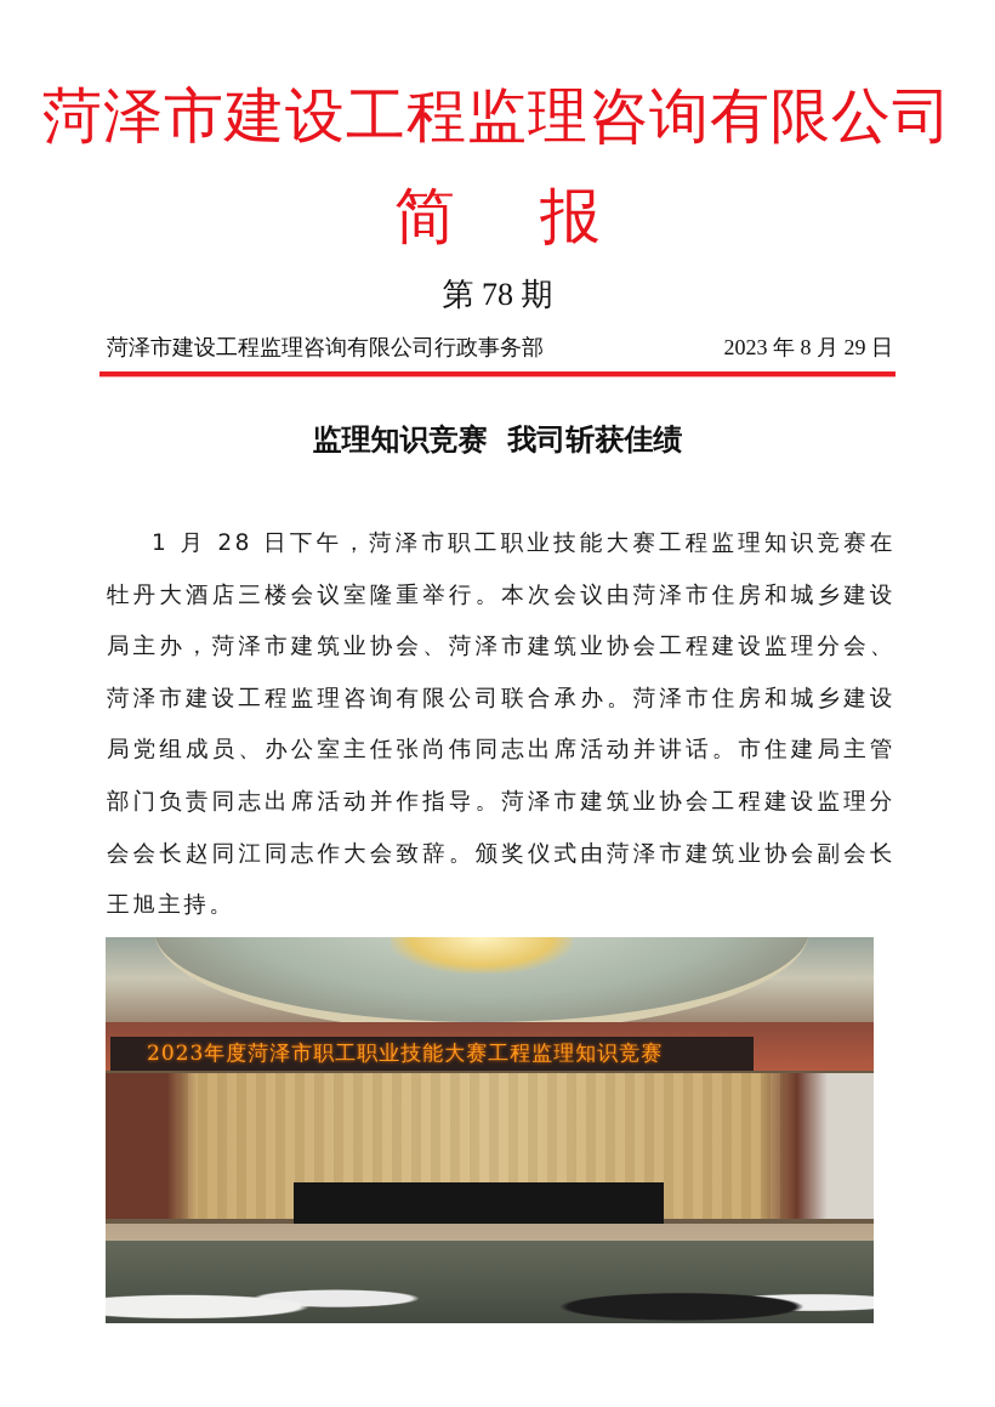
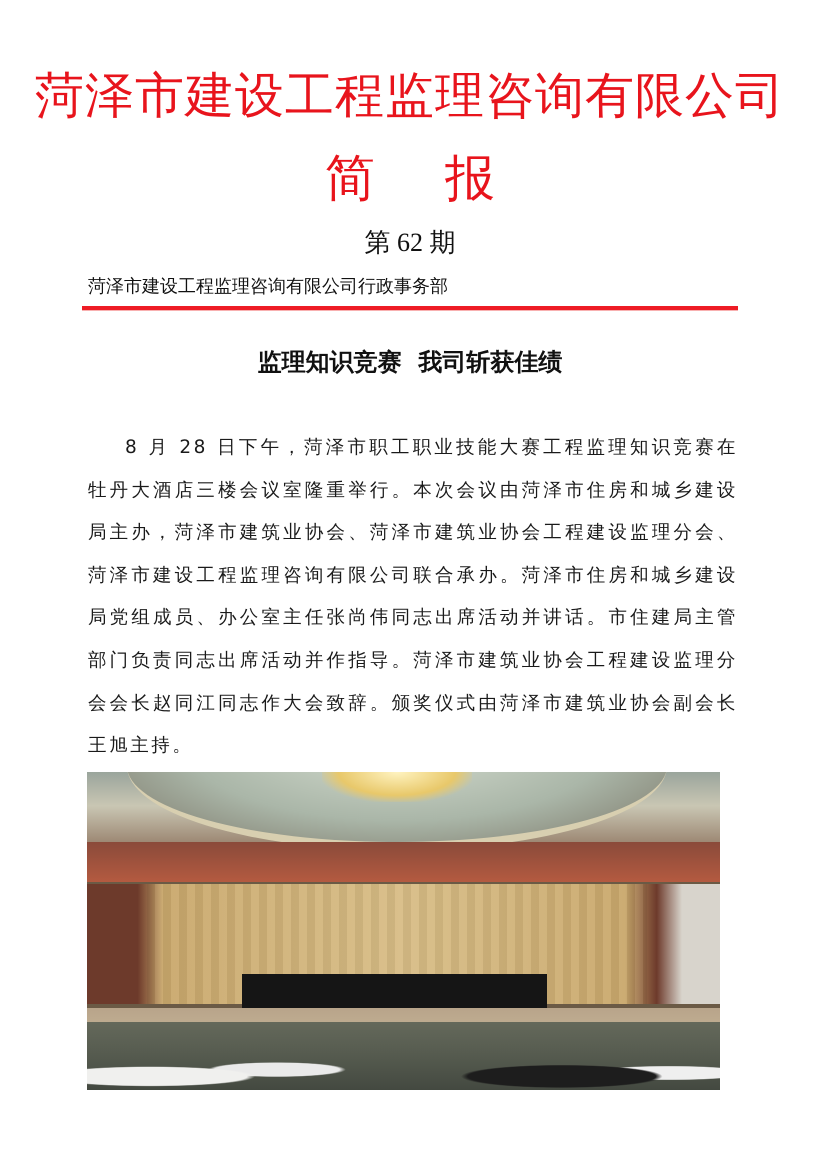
  菏泽市建设工程监理咨询有限公司
  简报
- 第 78 期
+ 第 62 期
  菏泽市建设工程监理咨询有限公司行政事务部
- 2023 年 8 月 29 日
  监理知识竞赛 我司斩获佳绩
- 1 月 28 日下午，菏泽市职工职业技能大赛工程监理知识竞赛在牡丹大酒店三楼会议室隆重举行。本次会议由菏泽市住房和城乡建设局主办，菏泽市建筑业协会、菏泽市建筑业协会工程建设监理分会、菏泽市建设工程监理咨询有限公司联合承办。菏泽市住房和城乡建设局党组成员、办公室主任张尚伟同志出席活动并讲话。市住建局主管部门负责同志出席活动并作指导。菏泽市建筑业协会工程建设监理分会会长赵同江同志作大会致辞。颁奖仪式由菏泽市建筑业协会副会长王旭主持。
+ 8 月 28 日下午，菏泽市职工职业技能大赛工程监理知识竞赛在牡丹大酒店三楼会议室隆重举行。本次会议由菏泽市住房和城乡建设局主办，菏泽市建筑业协会、菏泽市建筑业协会工程建设监理分会、菏泽市建设工程监理咨询有限公司联合承办。菏泽市住房和城乡建设局党组成员、办公室主任张尚伟同志出席活动并讲话。市住建局主管部门负责同志出席活动并作指导。菏泽市建筑业协会工程建设监理分会会长赵同江同志作大会致辞。颁奖仪式由菏泽市建筑业协会副会长王旭主持。
- 2023年度菏泽市职工职业技能大赛工程监理知识竞赛
